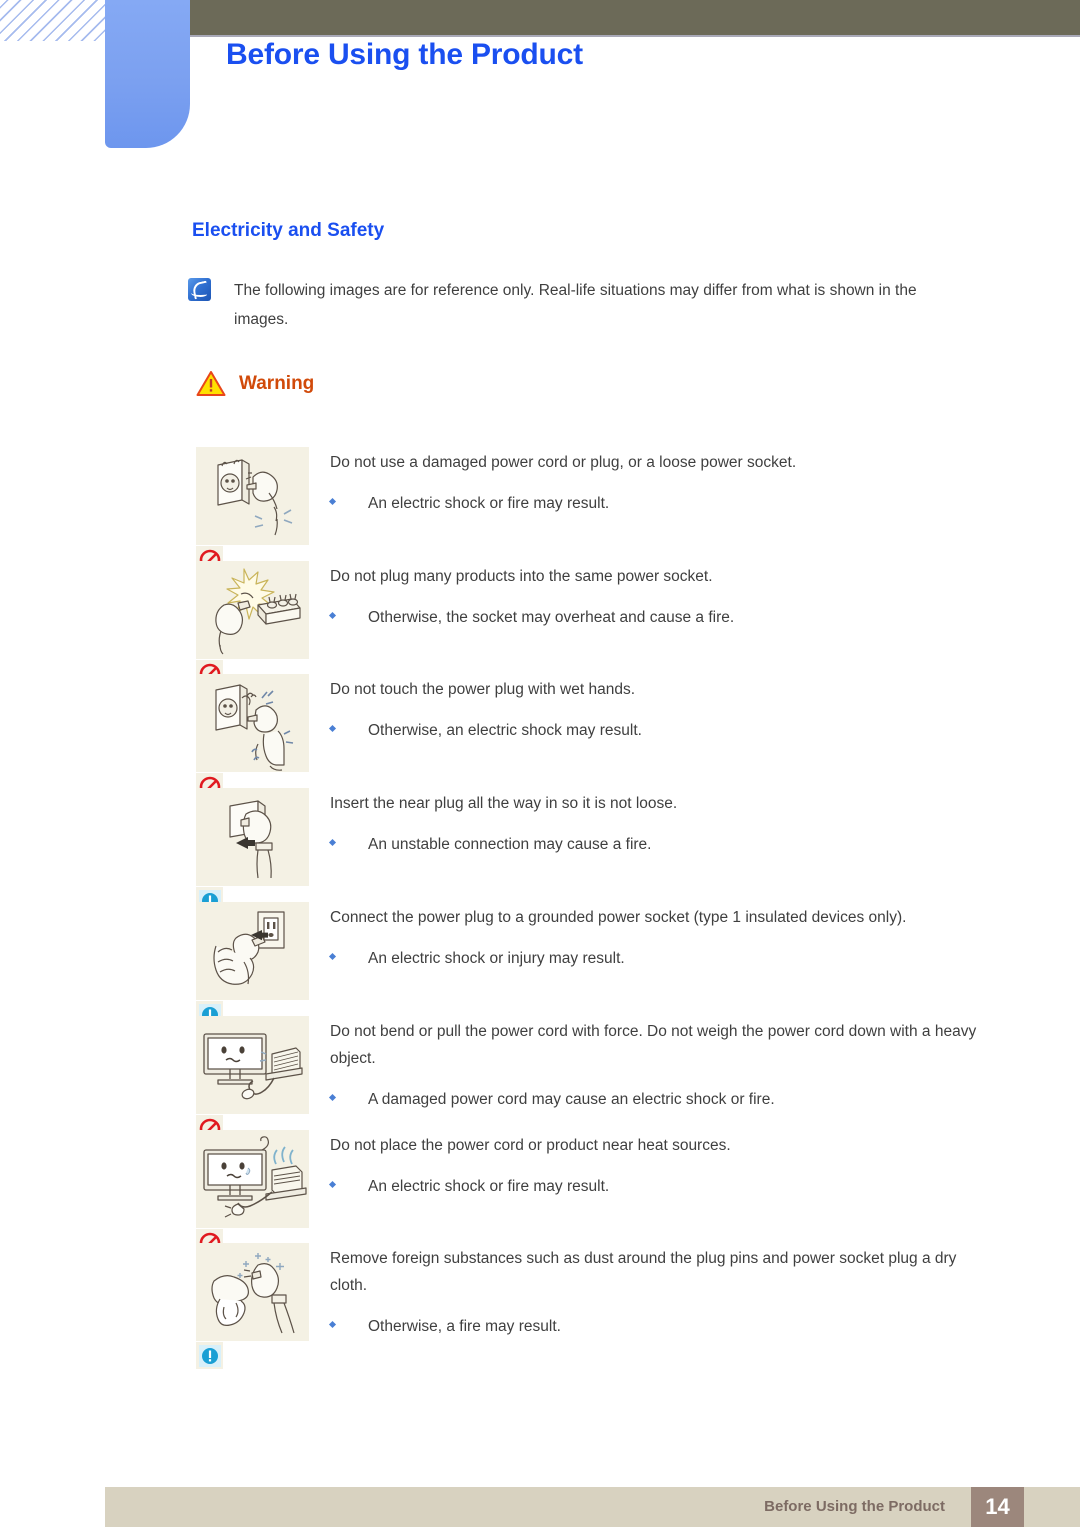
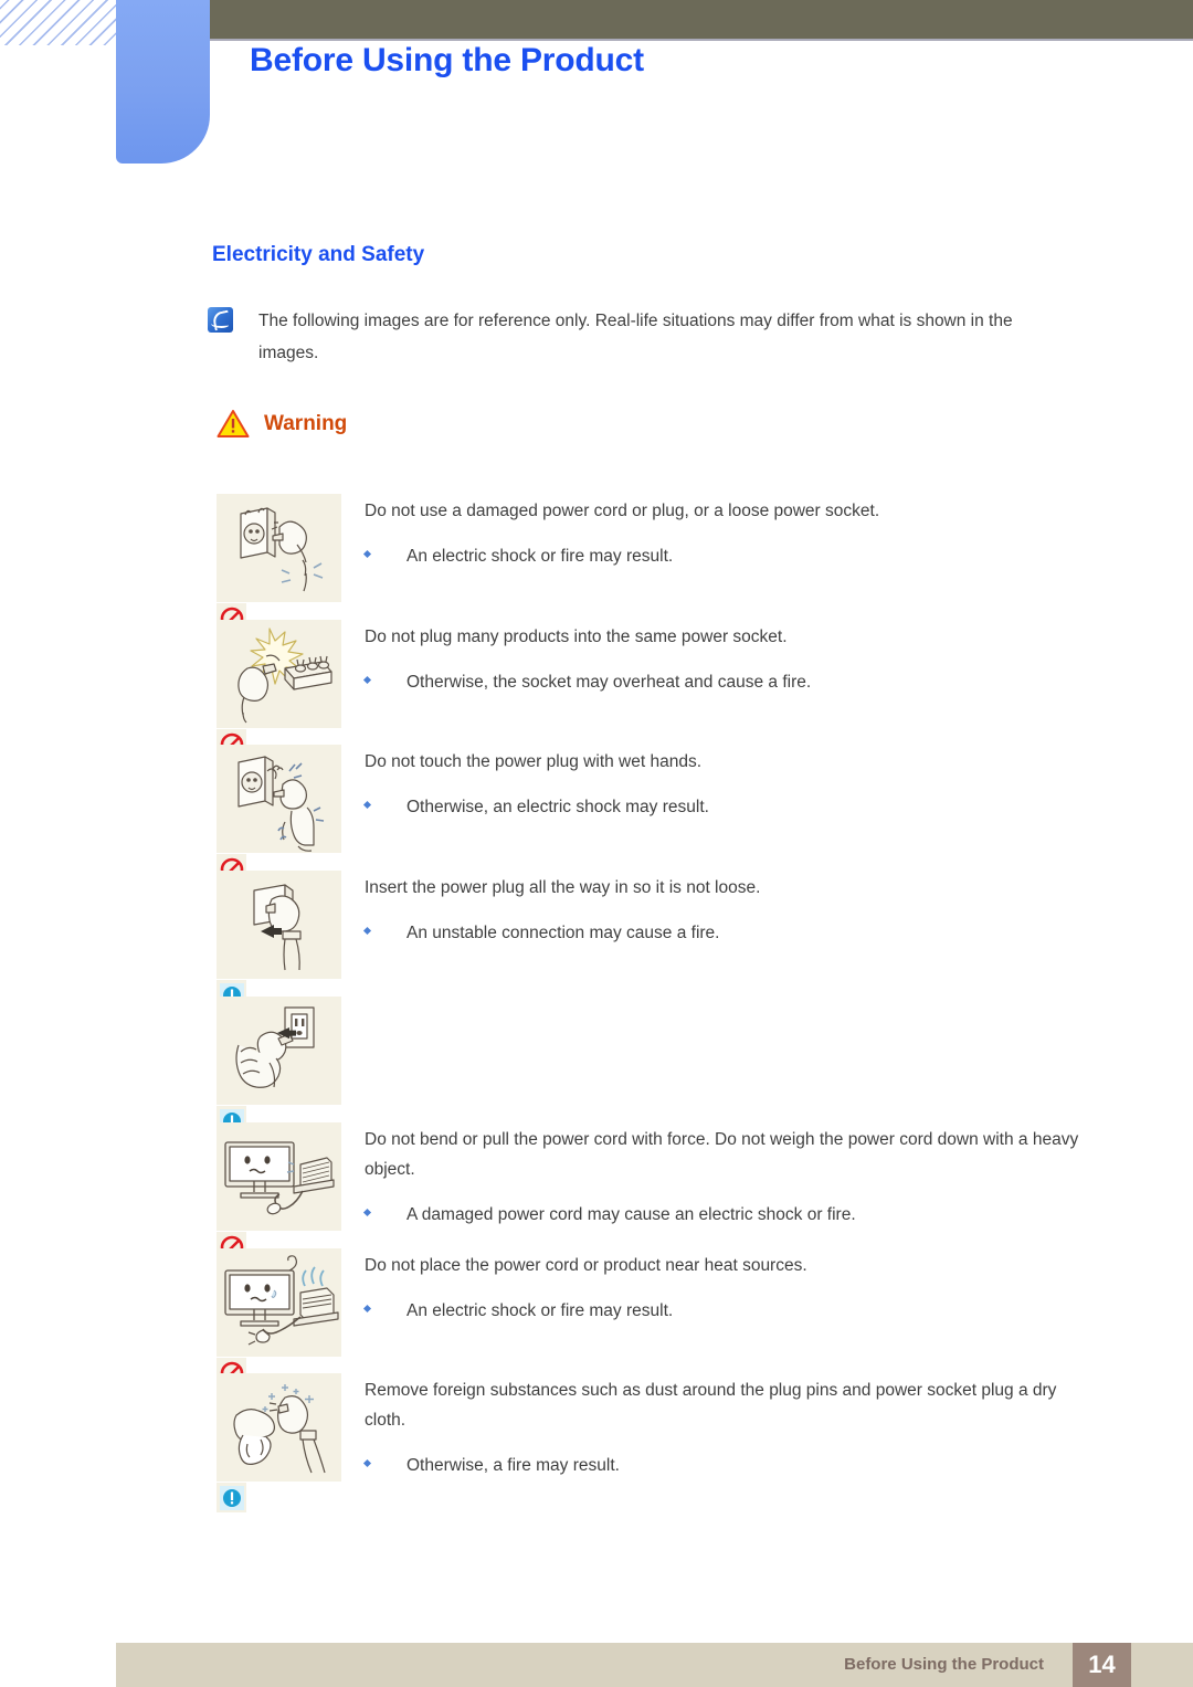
  Before Using the Product
  Electricity and Safety
  The following images are for reference only. Real-life situations may differ from what is shown in the images.
  Warning
  Do not use a damaged power cord or plug, or a loose power socket.
  An electric shock or fire may result.
  Do not plug many products into the same power socket.
  Otherwise, the socket may overheat and cause a fire.
  Do not touch the power plug with wet hands.
  Otherwise, an electric shock may result.
- Insert the near plug all the way in so it is not loose.
+ Insert the power plug all the way in so it is not loose.
  An unstable connection may cause a fire.
- Connect the power plug to a grounded power socket (type 1 insulated devices only).
- An electric shock or injury may result.
  Do not bend or pull the power cord with force. Do not weigh the power cord down with a heavy object.
  A damaged power cord may cause an electric shock or fire.
  Do not place the power cord or product near heat sources.
  An electric shock or fire may result.
  Remove foreign substances such as dust around the plug pins and power socket plug a dry cloth.
  Otherwise, a fire may result.
  Before Using the Product
  14
